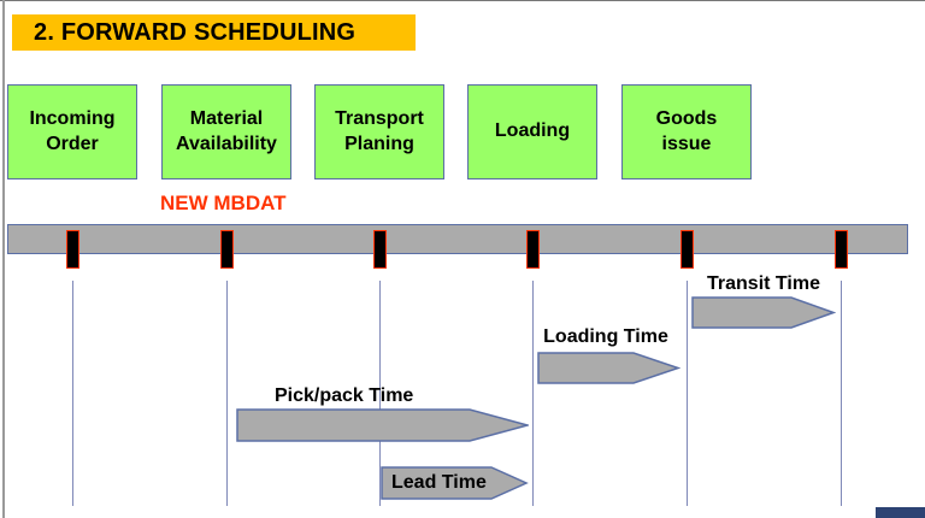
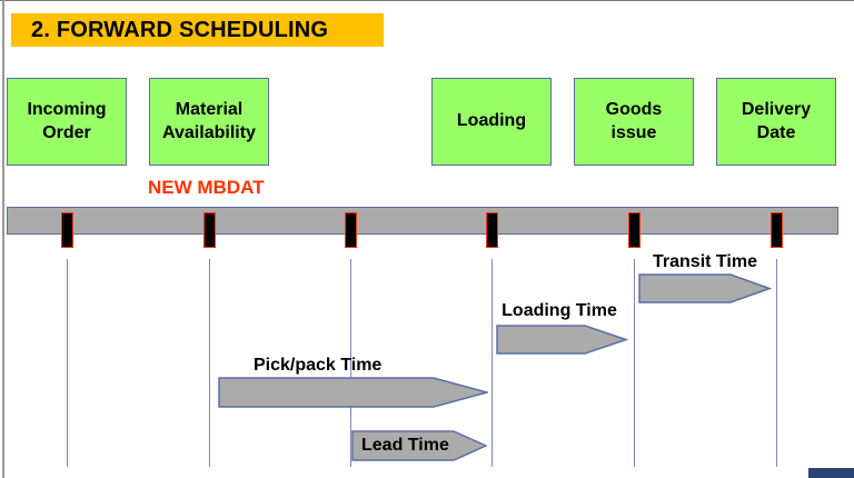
  2. FORWARD SCHEDULING
  Incoming
  Order
  Material
  Availability
- Transport
- Planing
  Loading
  Goods
  issue
+ Delivery
+ Date
  NEW MBDAT
  Transit Time
  Loading Time
  Pick/pack Time
  Lead Time
